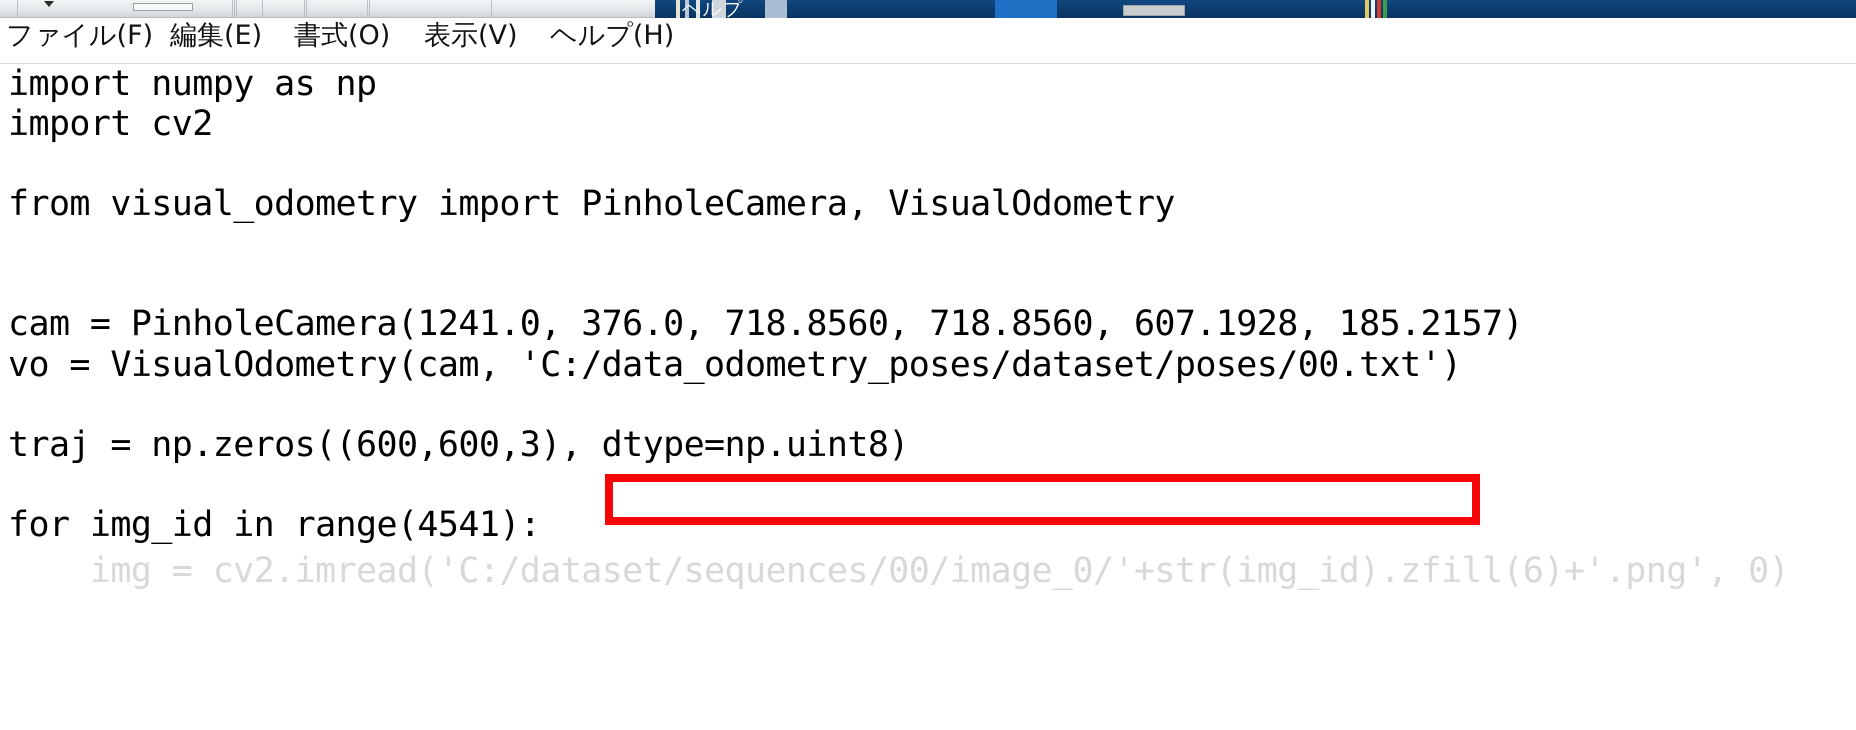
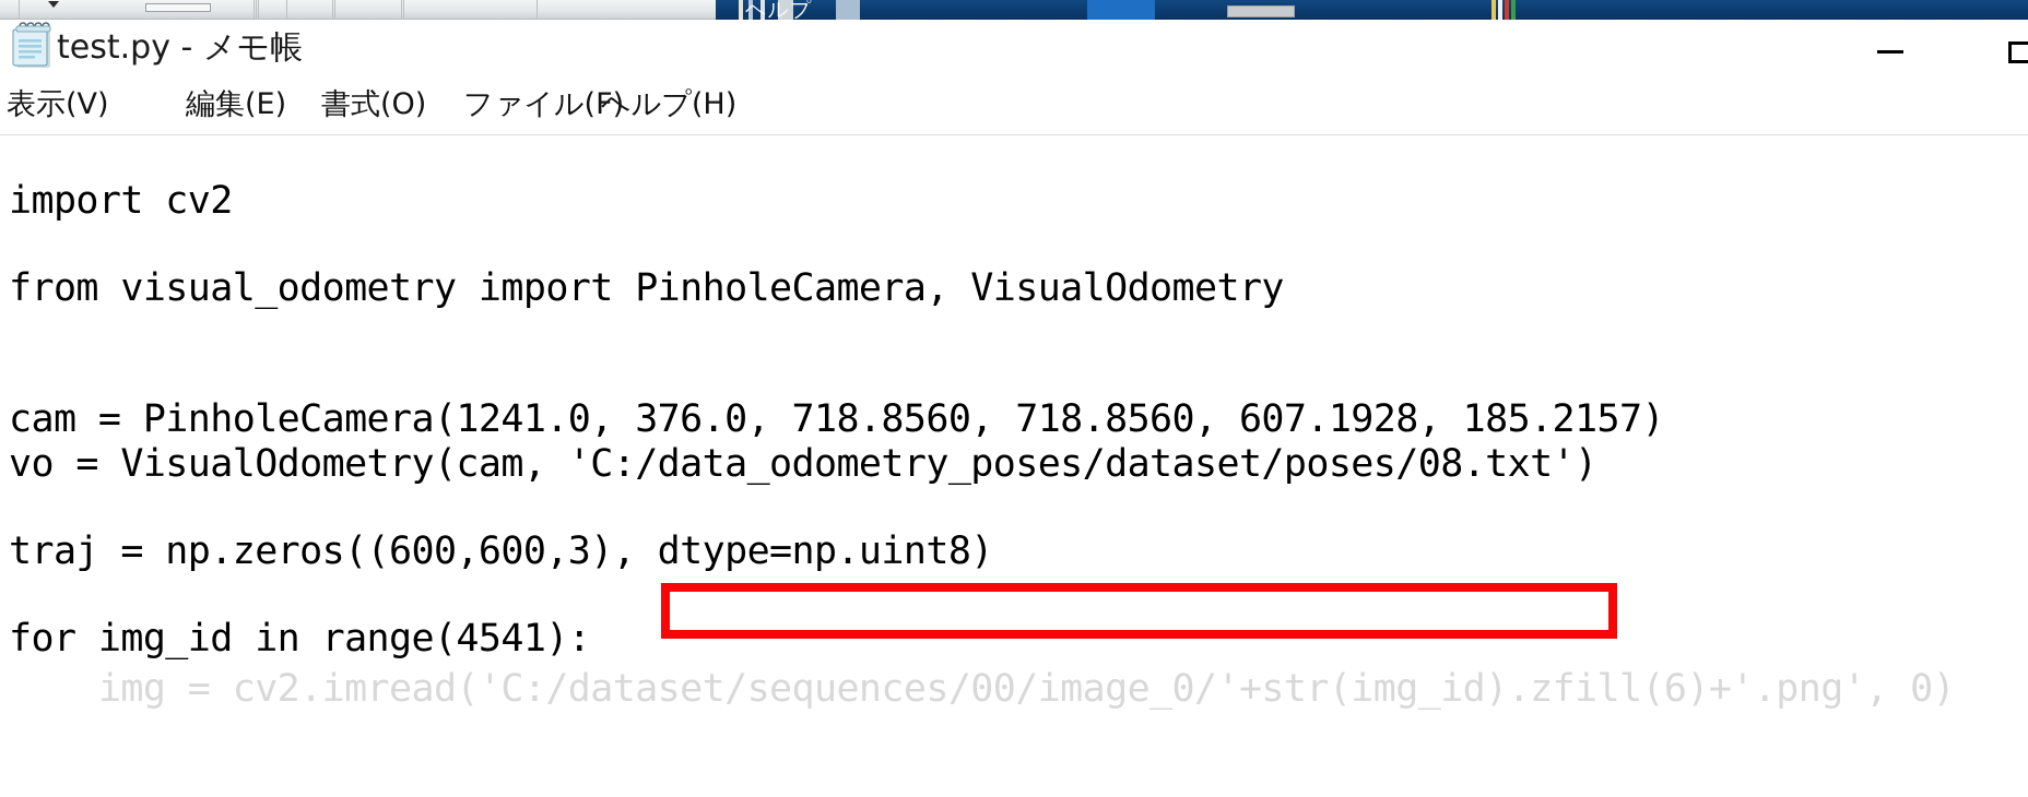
  ヘルプ
+ test.py - メモ帳
- ファイル(F)
+ 表示(V)
  編集(E)
  書式(O)
- 表示(V)
+ ファイル(F)
  ヘルプ(H)
- import numpy as np
  import cv2
  from visual_odometry import PinholeCamera, VisualOdometry
  cam = PinholeCamera(1241.0, 376.0, 718.8560, 718.8560, 607.1928, 185.2157)
- vo = VisualOdometry(cam, 'C:/data_odometry_poses/dataset/poses/00.txt')
+ vo = VisualOdometry(cam, 'C:/data_odometry_poses/dataset/poses/08.txt')
  traj = np.zeros((600,600,3), dtype=np.uint8)
  for img_id in range(4541):
  img = cv2.imread('C:/dataset/sequences/00/image_0/'+str(img_id).zfill(6)+'.png', 0)
